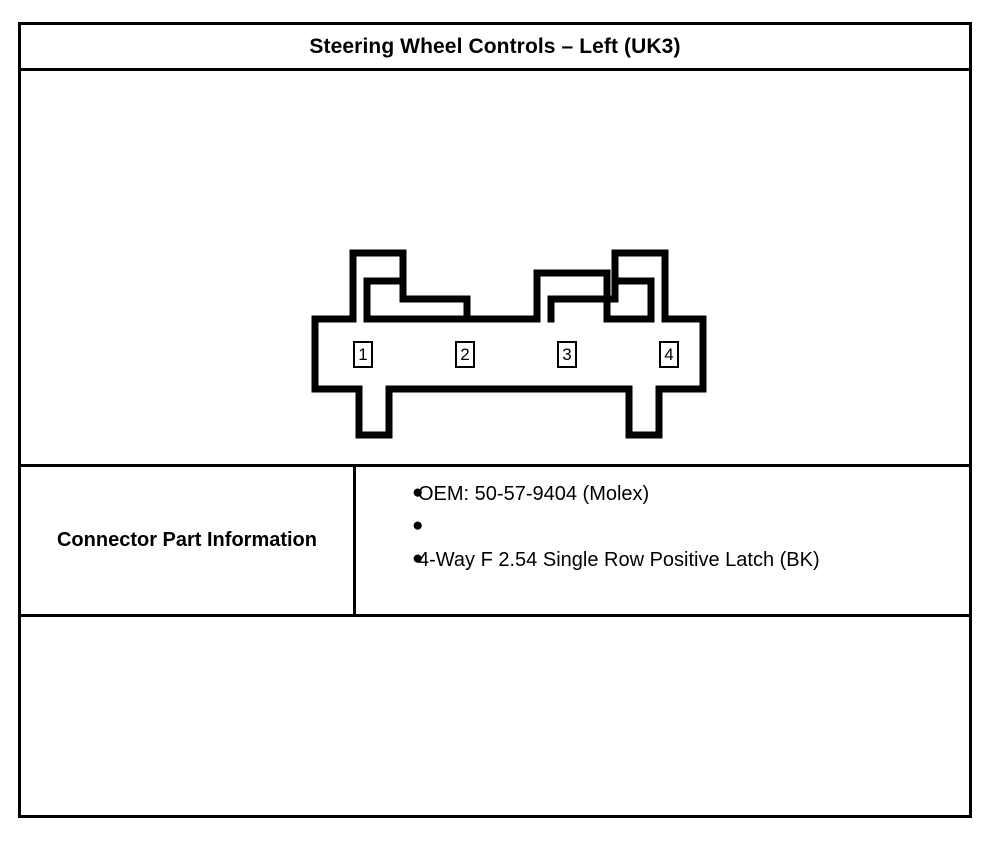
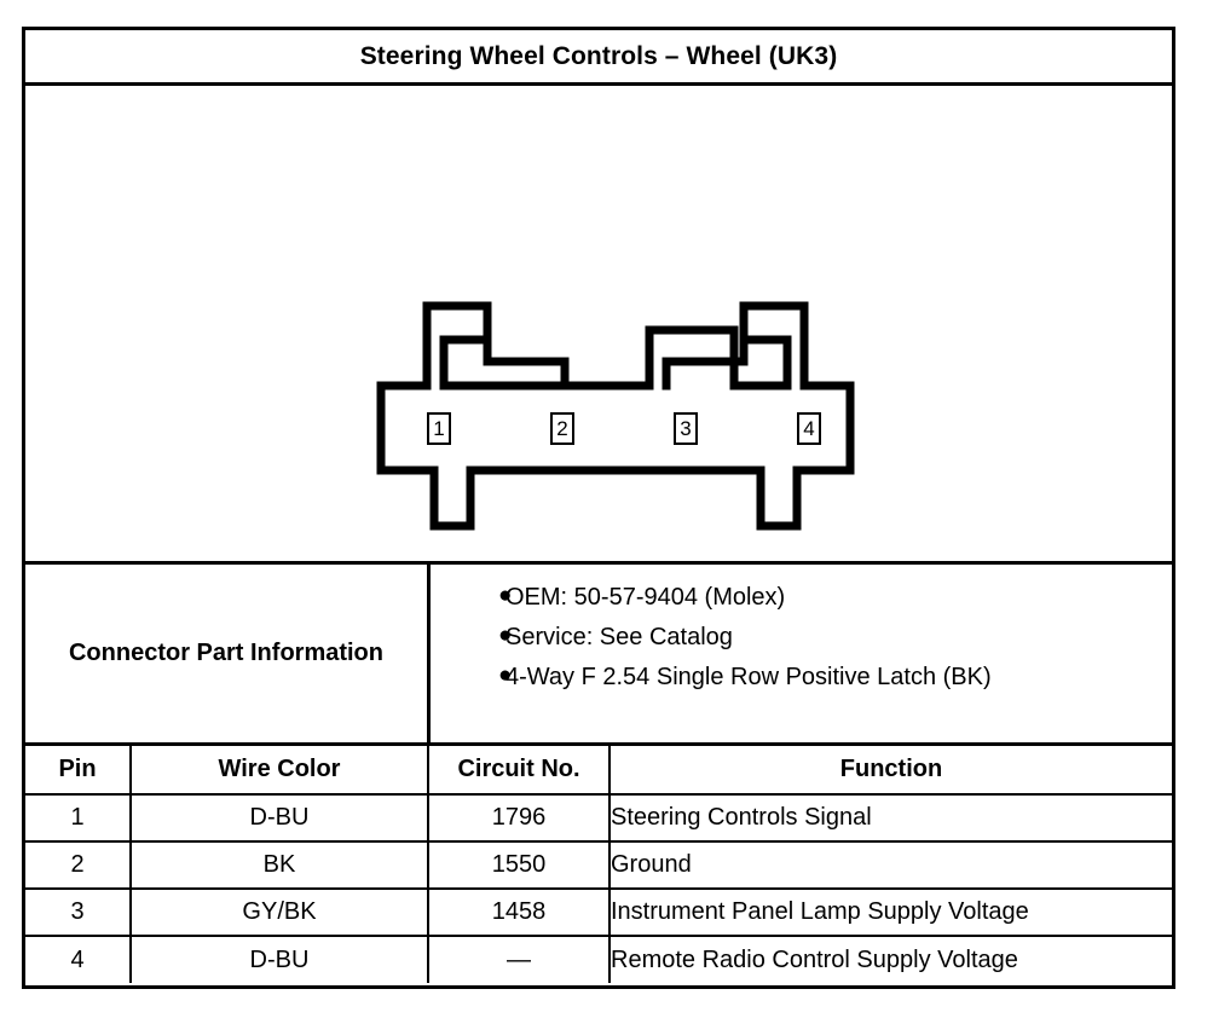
- Steering Wheel Controls – Left (UK3)
+ Steering Wheel Controls – Wheel (UK3)
  1
  2
  3
  4
  Connector Part Information
  ●
  OEM: 50-57-9404 (Molex)
  ●
+ Service: See Catalog
  ●
  4-Way F 2.54 Single Row Positive Latch (BK)
+ Pin	Wire Color	Circuit No.	Function
+ 1	D-BU	1796	Steering Controls Signal
+ 2	BK	1550	Ground
+ 3	GY/BK	1458	Instrument Panel Lamp Supply Voltage
+ 4	D-BU	—	Remote Radio Control Supply Voltage
